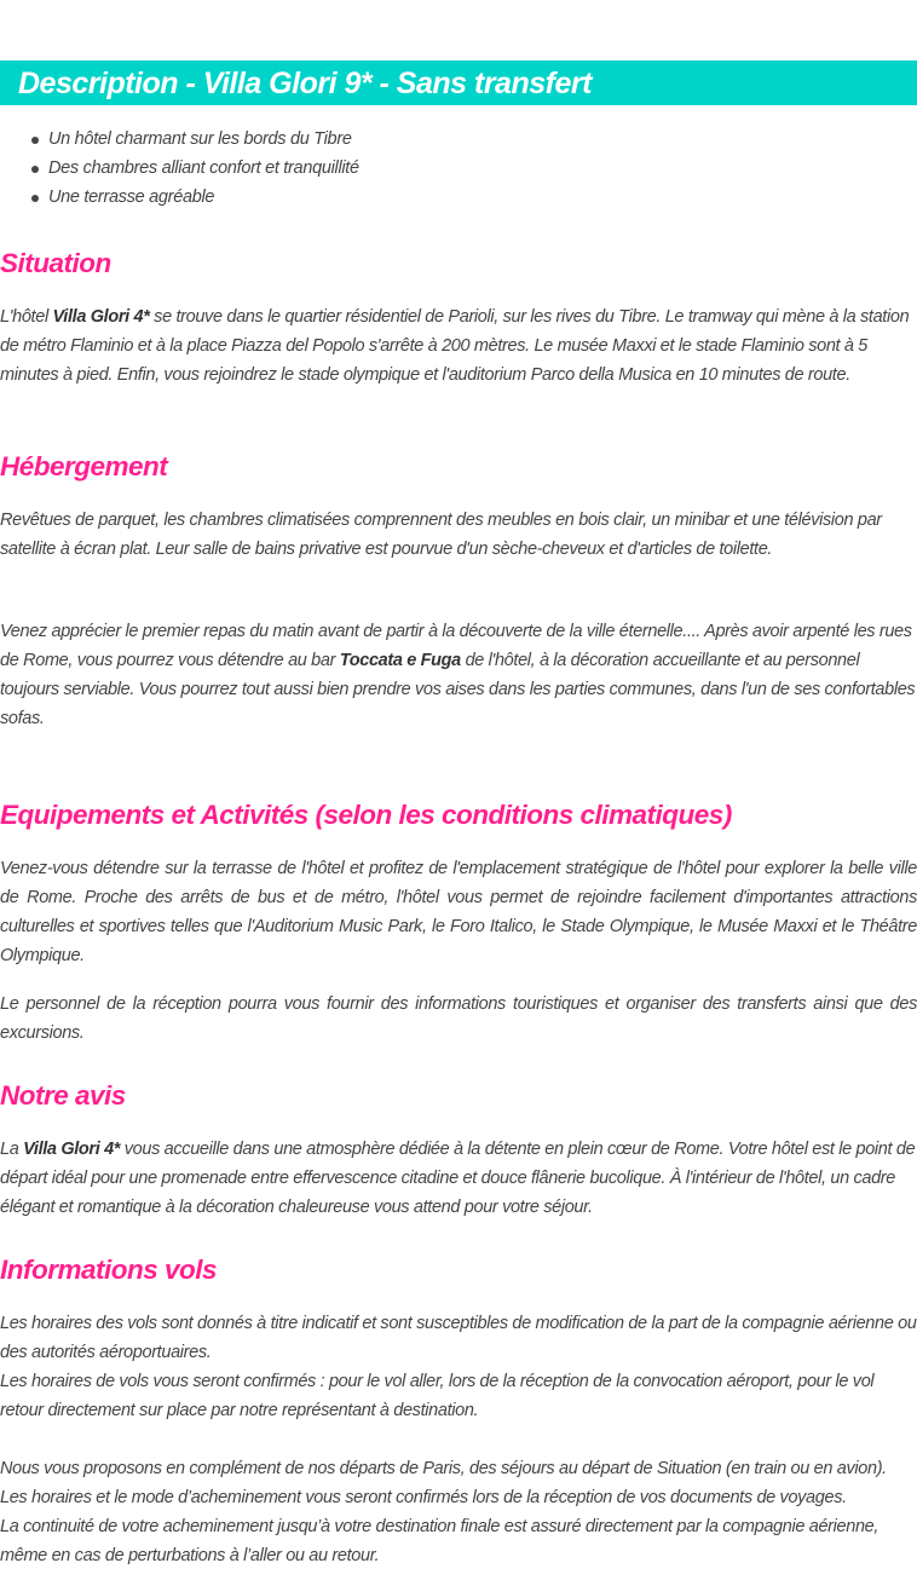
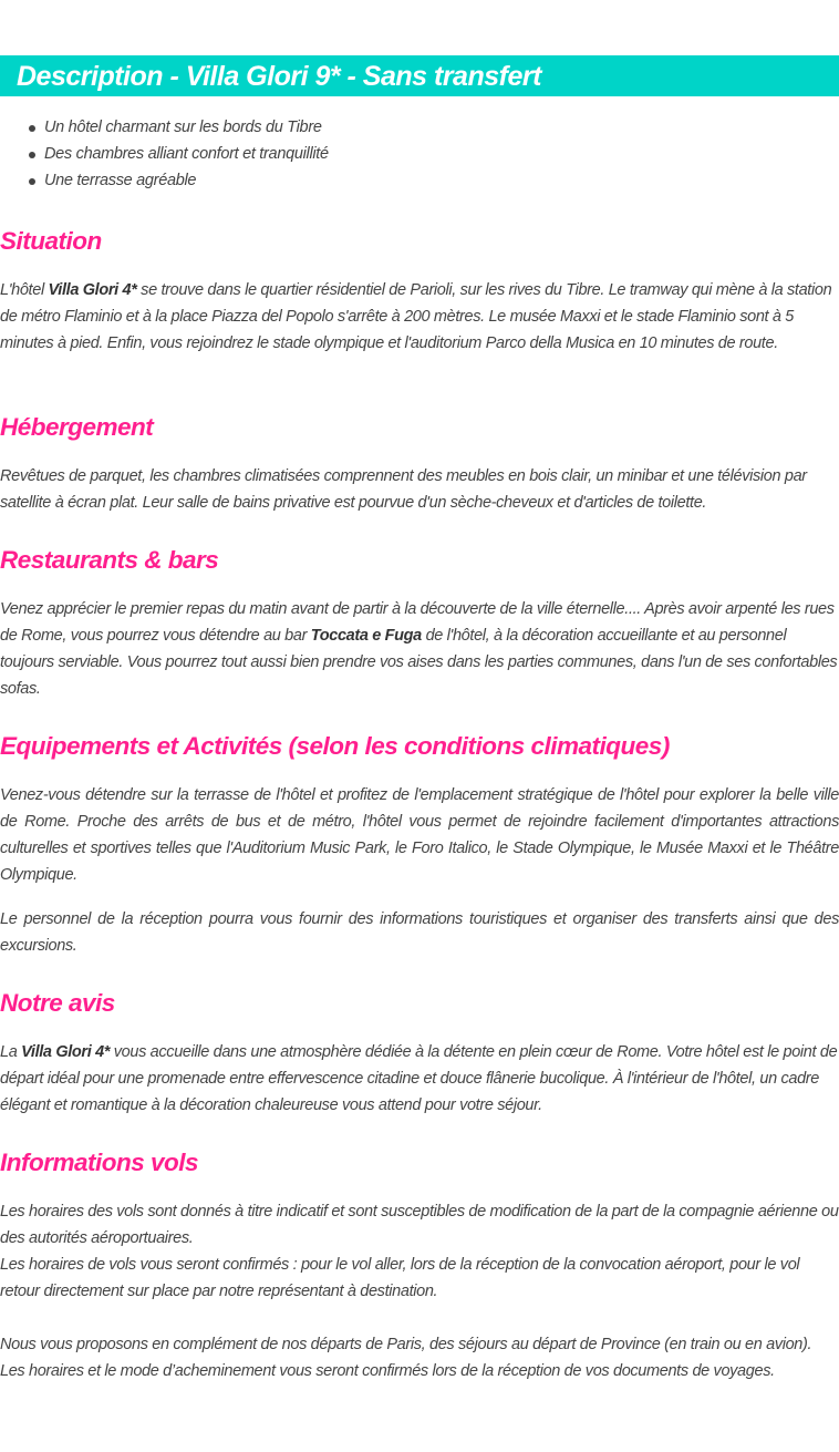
  Description - Villa Glori 9* - Sans transfert
  Un hôtel charmant sur les bords du Tibre
  Des chambres alliant confort et tranquillité
  Une terrasse agréable
  Situation
  L'hôtel Villa Glori 4* se trouve dans le quartier résidentiel de Parioli, sur les rives du Tibre. Le tramway qui mène à la station de métro Flaminio et à la place Piazza del Popolo s'arrête à 200 mètres. Le musée Maxxi et le stade Flaminio sont à 5 minutes à pied. Enfin, vous rejoindrez le stade olympique et l'auditorium Parco della Musica en 10 minutes de route.
  Hébergement
  Revêtues de parquet, les chambres climatisées comprennent des meubles en bois clair, un minibar et une télévision par satellite à écran plat. Leur salle de bains privative est pourvue d'un sèche-cheveux et d'articles de toilette.
+ Restaurants & bars
  Venez apprécier le premier repas du matin avant de partir à la découverte de la ville éternelle.... Après avoir arpenté les rues de Rome, vous pourrez vous détendre au bar Toccata e Fuga de l'hôtel, à la décoration accueillante et au personnel toujours serviable. Vous pourrez tout aussi bien prendre vos aises dans les parties communes, dans l'un de ses confortables sofas.
  Equipements et Activités (selon les conditions climatiques)
  Venez-vous détendre sur la terrasse de l'hôtel et profitez de l'emplacement stratégique de l'hôtel pour explorer la belle ville de Rome. Proche des arrêts de bus et de métro, l'hôtel vous permet de rejoindre facilement d'importantes attractions culturelles et sportives telles que l'Auditorium Music Park, le Foro Italico, le Stade Olympique, le Musée Maxxi et le Théâtre Olympique.
  Le personnel de la réception pourra vous fournir des informations touristiques et organiser des transferts ainsi que des excursions.
  Notre avis
  La Villa Glori 4* vous accueille dans une atmosphère dédiée à la détente en plein cœur de Rome. Votre hôtel est le point de départ idéal pour une promenade entre effervescence citadine et douce flânerie bucolique. À l'intérieur de l'hôtel, un cadre élégant et romantique à la décoration chaleureuse vous attend pour votre séjour.
  Informations vols
  Les horaires des vols sont donnés à titre indicatif et sont susceptibles de modification de la part de la compagnie aérienne ou des autorités aéroportuaires.
  Les horaires de vols vous seront confirmés : pour le vol aller, lors de la réception de la convocation aéroport, pour le vol retour directement sur place par notre représentant à destination.
- Nous vous proposons en complément de nos départs de Paris, des séjours au départ de Situation (en train ou en avion).
+ Nous vous proposons en complément de nos départs de Paris, des séjours au départ de Province (en train ou en avion).
  Les horaires et le mode d’acheminement vous seront confirmés lors de la réception de vos documents de voyages.
- La continuité de votre acheminement jusqu’à votre destination finale est assuré directement par la compagnie aérienne, même en cas de perturbations à l’aller ou au retour.
